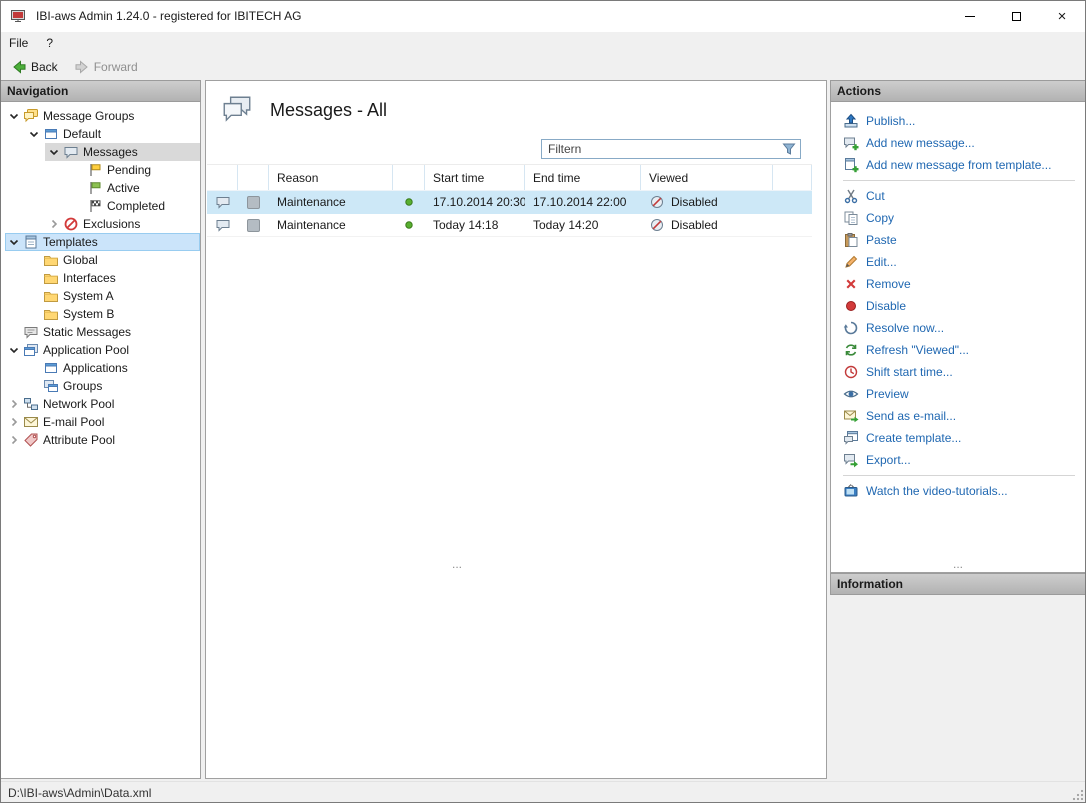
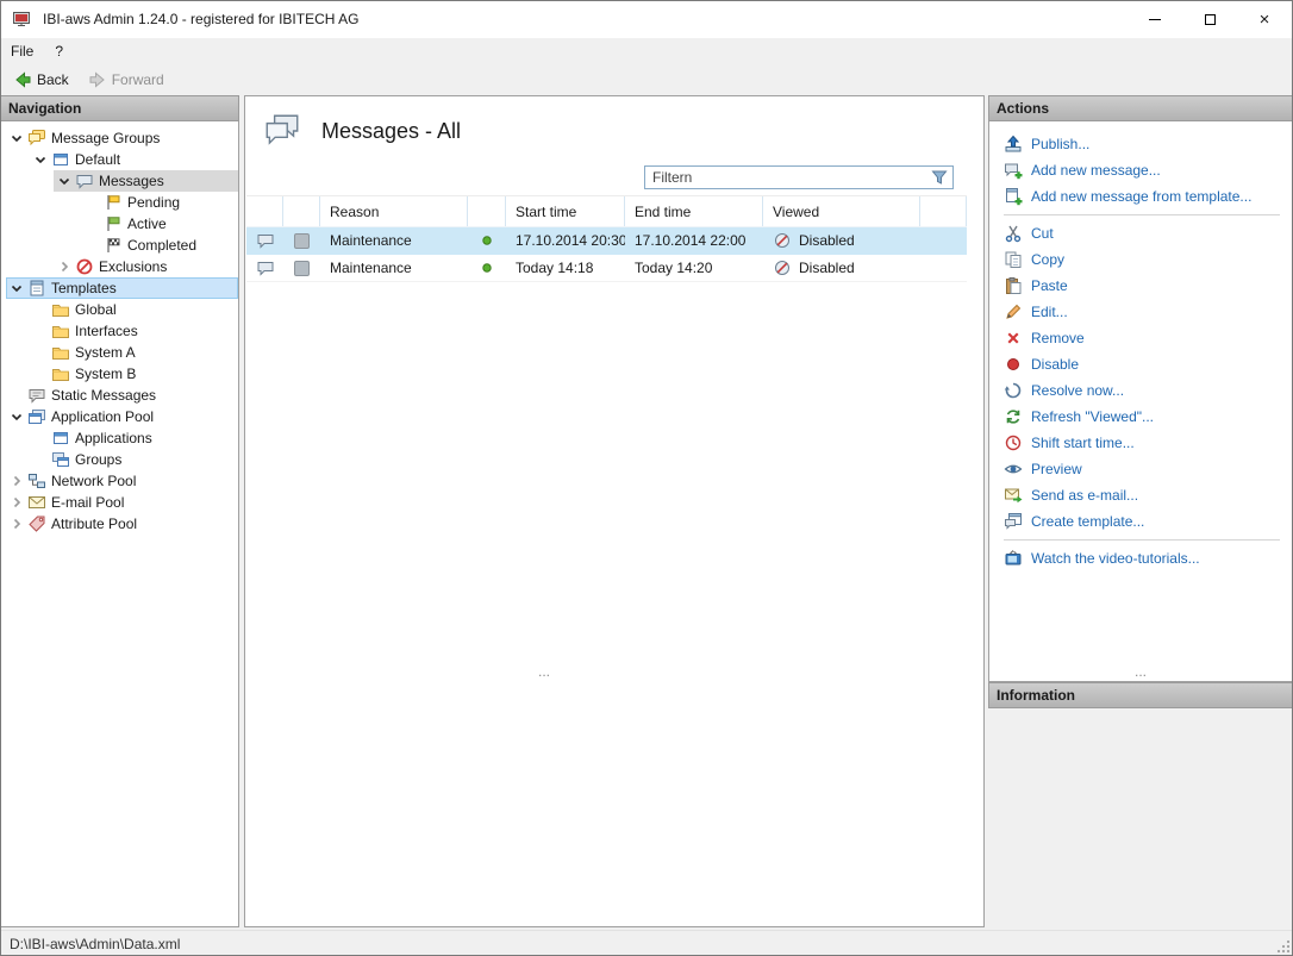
  IBI-aws Admin 1.24.0 - registered for IBITECH AG
  ×
  File
  ?
  Back
  Forward
  Navigation
  Message Groups
  Default
  Messages
  Pending
  Active
  Completed
  Exclusions
  Templates
  Global
  Interfaces
  System A
  System B
  Static Messages
  Application Pool
  Applications
  Groups
  Network Pool
  E-mail Pool
  Attribute Pool
  Messages - All
  Filtern
  Reason
  Start time
  End time
  Viewed
  Maintenance
  17.10.2014 20:30
  17.10.2014 22:00
  Disabled
  Maintenance
  Today 14:18
  Today 14:20
  Disabled
  ...
  Actions
  Publish...
  Add new message...
  Add new message from template...
  Cut
  Copy
  Paste
  Edit...
  Remove
  Disable
  Resolve now...
  Refresh "Viewed"...
  Shift start time...
  Preview
  Send as e-mail...
  Create template...
- Export...
  Watch the video-tutorials...
  ...
  Information
  D:\IBI-aws\Admin\Data.xml
